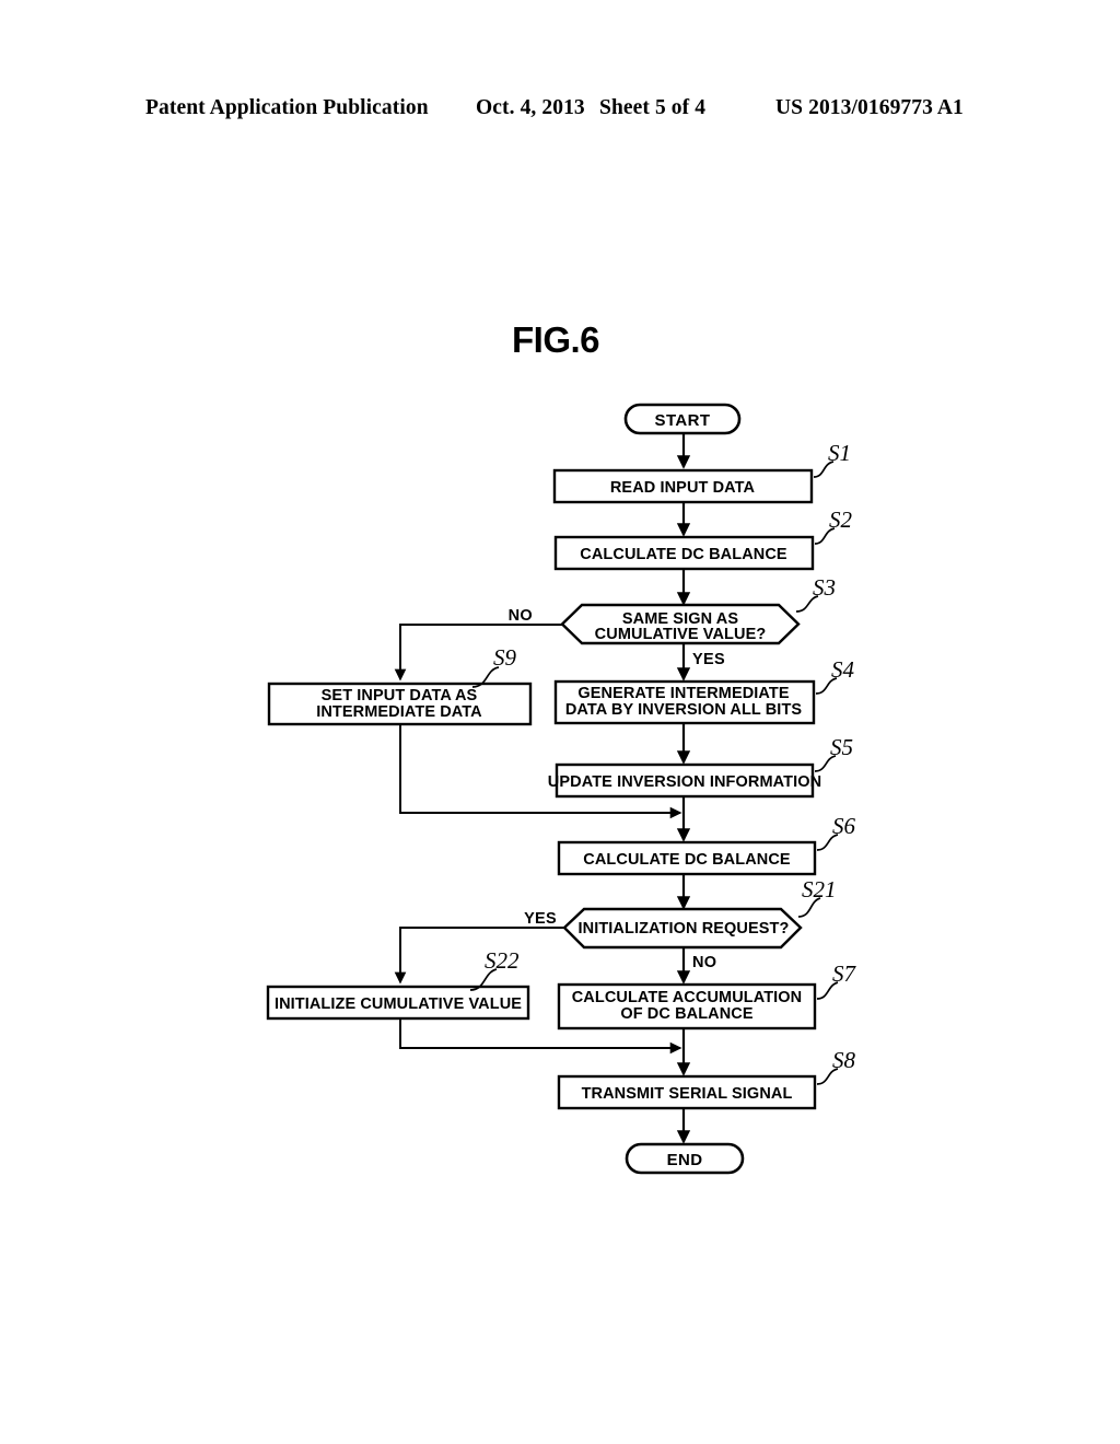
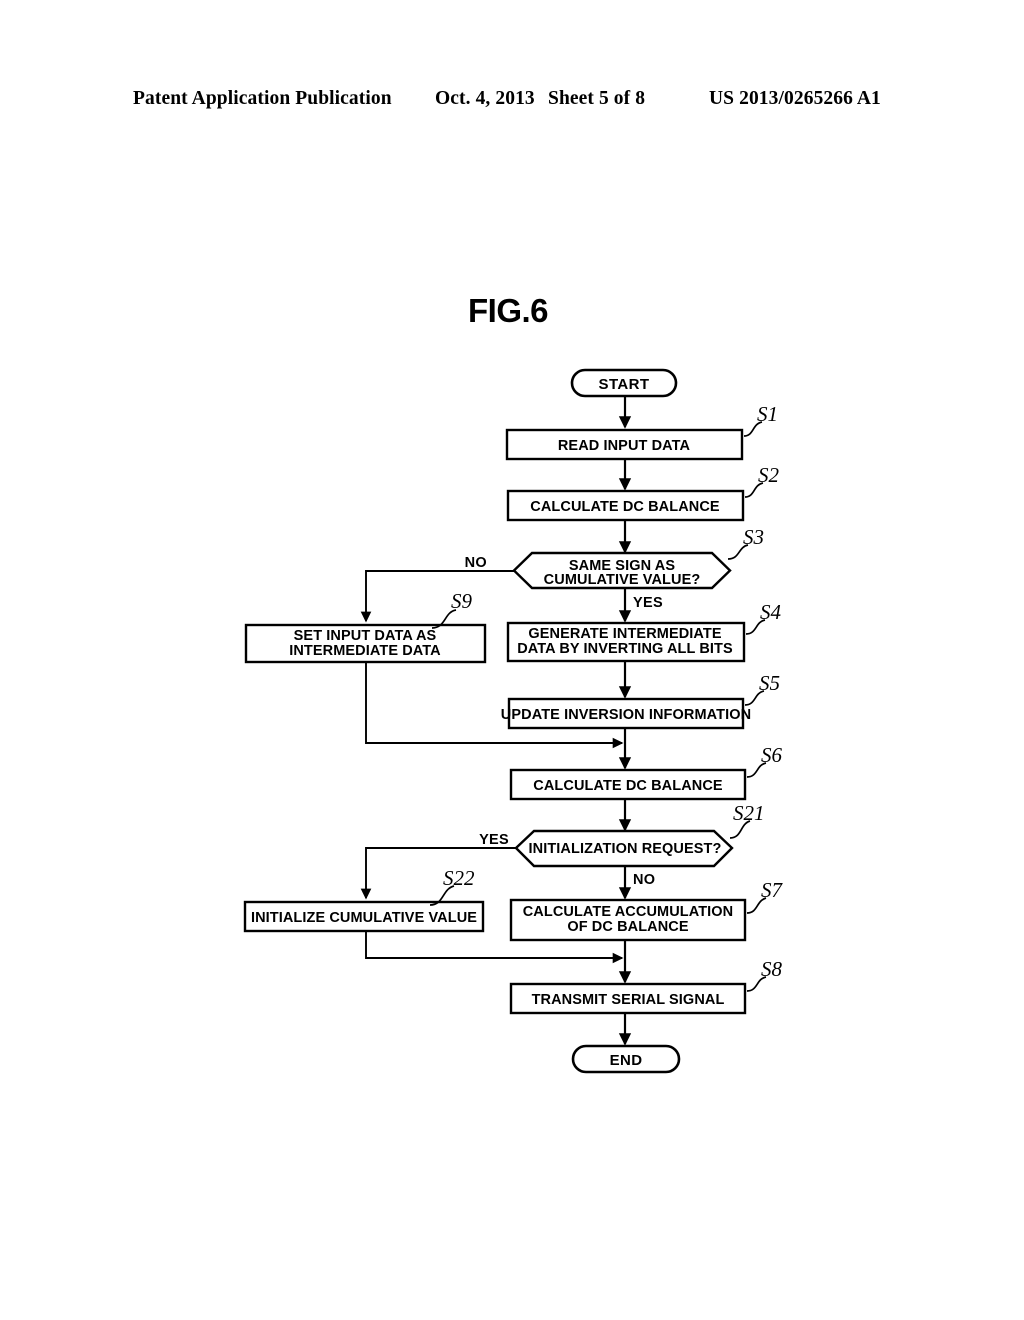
  Patent Application Publication
  Oct. 4, 2013
- Sheet 5 of 4
+ Sheet 5 of 8
- US 2013/0169773 A1
+ US 2013/0265266 A1
  FIG.6
  START
  READ INPUT DATA
  S1
  CALCULATE DC BALANCE
  S2
  SAME SIGN AS
  CUMULATIVE VALUE?
  S3
  NO
  YES
  SET INPUT DATA AS
  INTERMEDIATE DATA
  S9
  GENERATE INTERMEDIATE
- DATA BY INVERSION ALL BITS
+ DATA BY INVERTING ALL BITS
  S4
  UPDATE INVERSION INFORMATION
  S5
  CALCULATE DC BALANCE
  S6
  INITIALIZATION REQUEST?
  S21
  YES
  NO
  INITIALIZE CUMULATIVE VALUE
  S22
  CALCULATE ACCUMULATION
  OF DC BALANCE
  S7
  TRANSMIT SERIAL SIGNAL
  S8
  END
